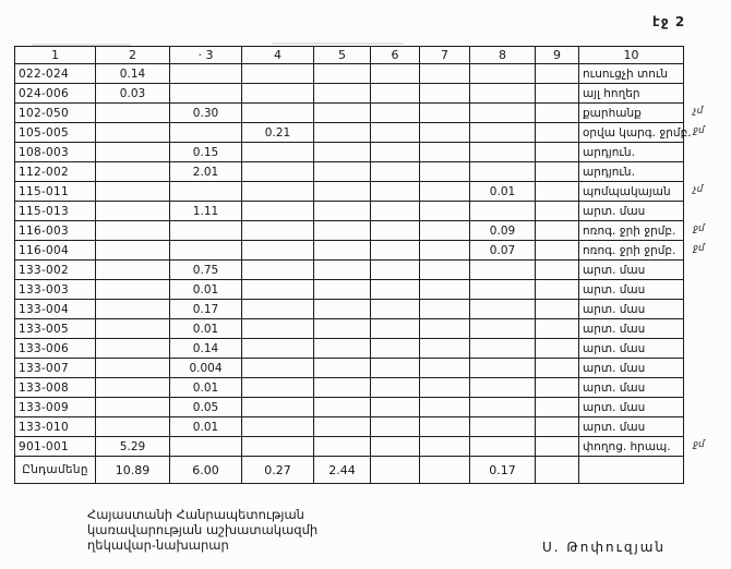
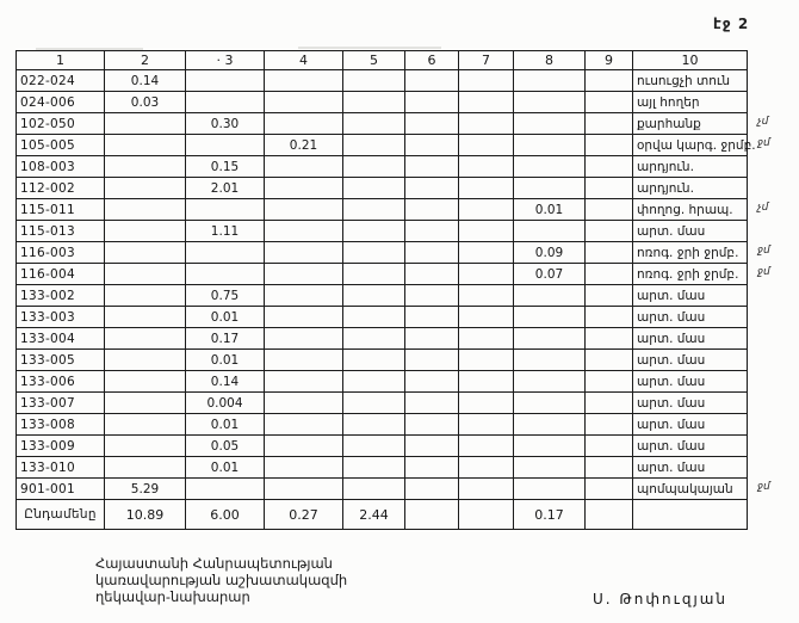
  էջ 2
  1	2	· 3	4	5	6	7	8	9	10
  022-024	0.14								ուսուցչի տուն
  024-006	0.03								այլ հողեր
  102-050		0.30							քարհանք չմ
  105-005			0.21						օրվա կարգ. ջրմբ. ջմ
  108-003		0.15							արդյուն.
  112-002		2.01							արդյուն.
- 115-011							0.01		պոմպակայան չմ
+ 115-011							0.01		փողոց. հրապ. չմ
  115-013		1.11							արտ. մաս
  116-003							0.09		ոռոգ. ջրի ջրմբ. ջմ
  116-004							0.07		ոռոգ. ջրի ջրմբ. ջմ
  133-002		0.75							արտ. մաս
  133-003		0.01							արտ. մաս
  133-004		0.17							արտ. մաս
  133-005		0.01							արտ. մաս
  133-006		0.14							արտ. մաս
  133-007		0.004							արտ. մաս
  133-008		0.01							արտ. մաս
  133-009		0.05							արտ. մաս
  133-010		0.01							արտ. մաս
- 901-001	5.29								փողոց. հրապ. ջմ
+ 901-001	5.29								պոմպակայան ջմ
  Ընդամենը	10.89	6.00	0.27	2.44			0.17
  Հայաստանի Հանրապետության
  կառավարության աշխատակազմի
  ղեկավար-նախարար
  Ս. Թոփուզյան
